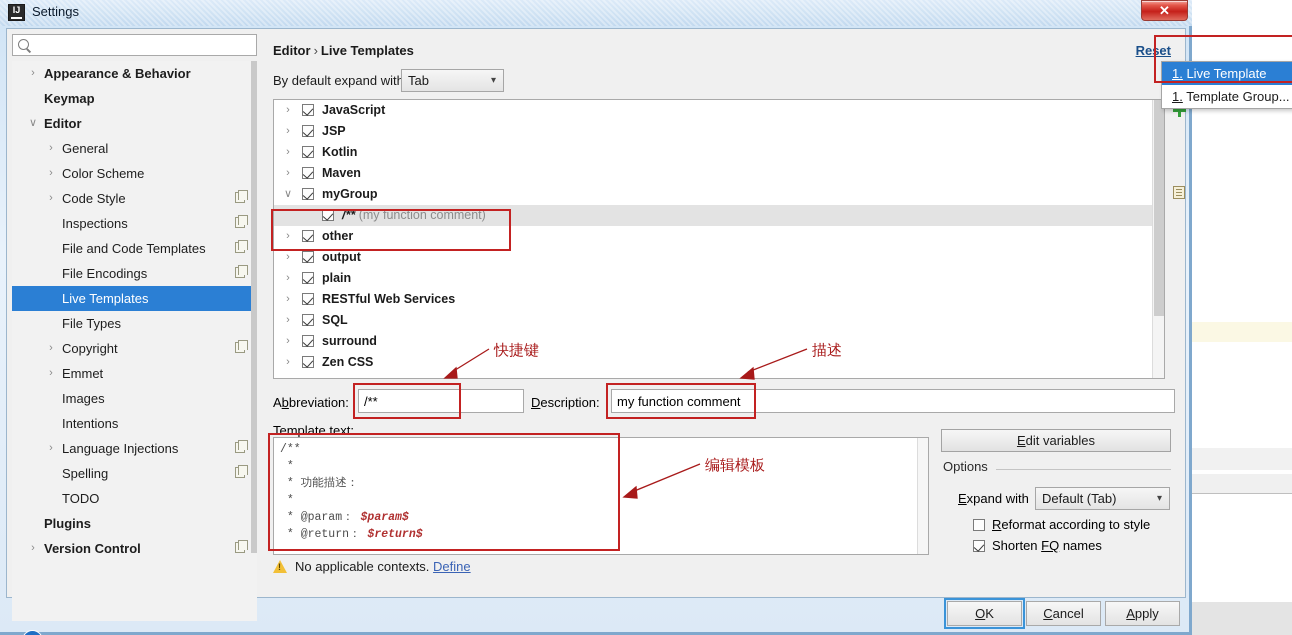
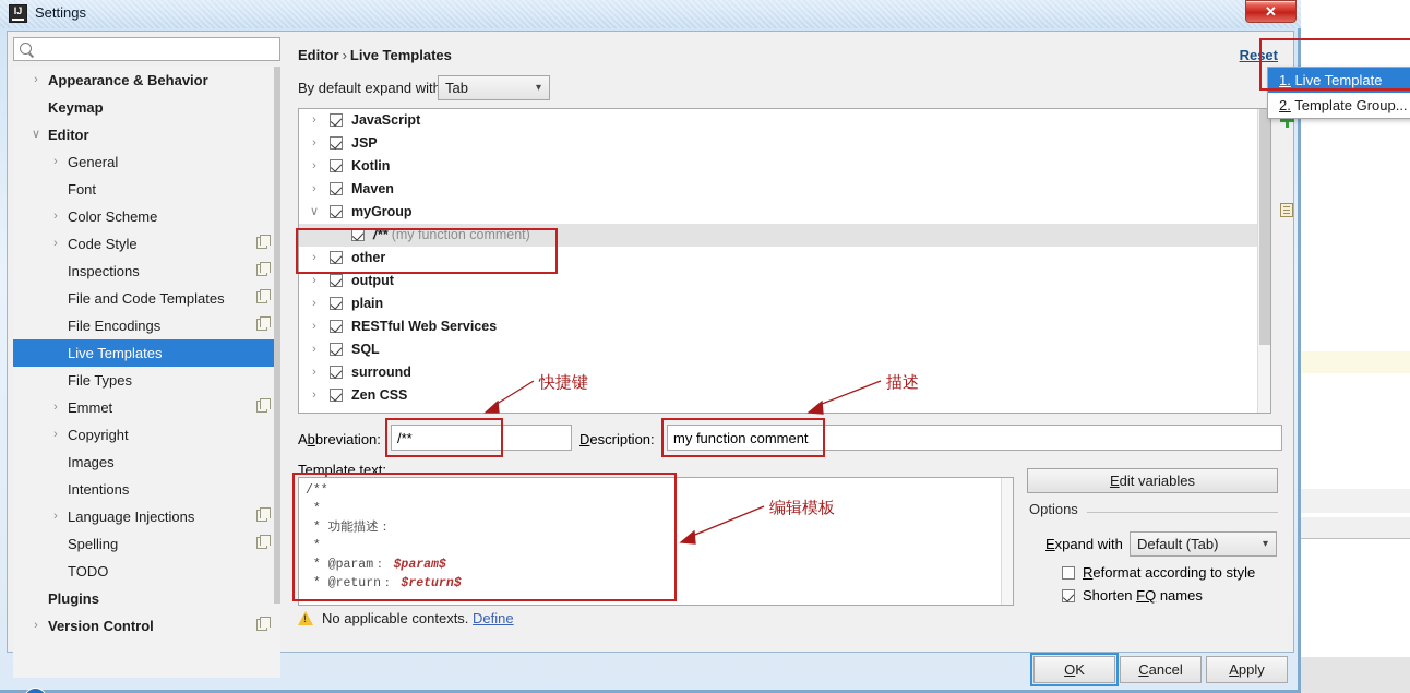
  IJ
  Settings
  ✕
  ›
  Appearance & Behavior
  Keymap
  ∨
  Editor
  ›
  General
+ Font
  ›
  Color Scheme
  ›
  Code Style
  Inspections
  File and Code Templates
  File Encodings
  Live Templates
  File Types
  ›
- Copyright
+ Emmet
  ›
- Emmet
+ Copyright
  Images
  Intentions
  ›
  Language Injections
  Spelling
  TODO
  Plugins
  ›
  Version Control
  Editor › Live Templates
  Reset
  By default expand wit
  Tab
  ▾
  ›
  JavaScript
  ›
  JSP
  ›
  Kotlin
  ›
  Maven
  ∨
  myGroup
  /** (my function comment)
  ›
  other
  ›
  output
  ›
  plain
  ›
  RESTful Web Services
  ›
  SQL
  ›
  surround
  ›
  Zen CSS
  1. Live Template
- 1. Template Group...
+ 2. Template Group...
  Abbreviation:
  /**
  Description:
  my function comment
  Template text:
  /**
  *
  * 功能描述：
  *
  * @param： $param$
  * @return： $return$
  No applicable contexts. Define
  Edit variables
  Options
  Expand with
  Default (Tab)
  ▾
  Reformat according to style
  Shorten FQ names
  OK
  Cancel
  Apply
  快捷键
  描述
  编辑模板
